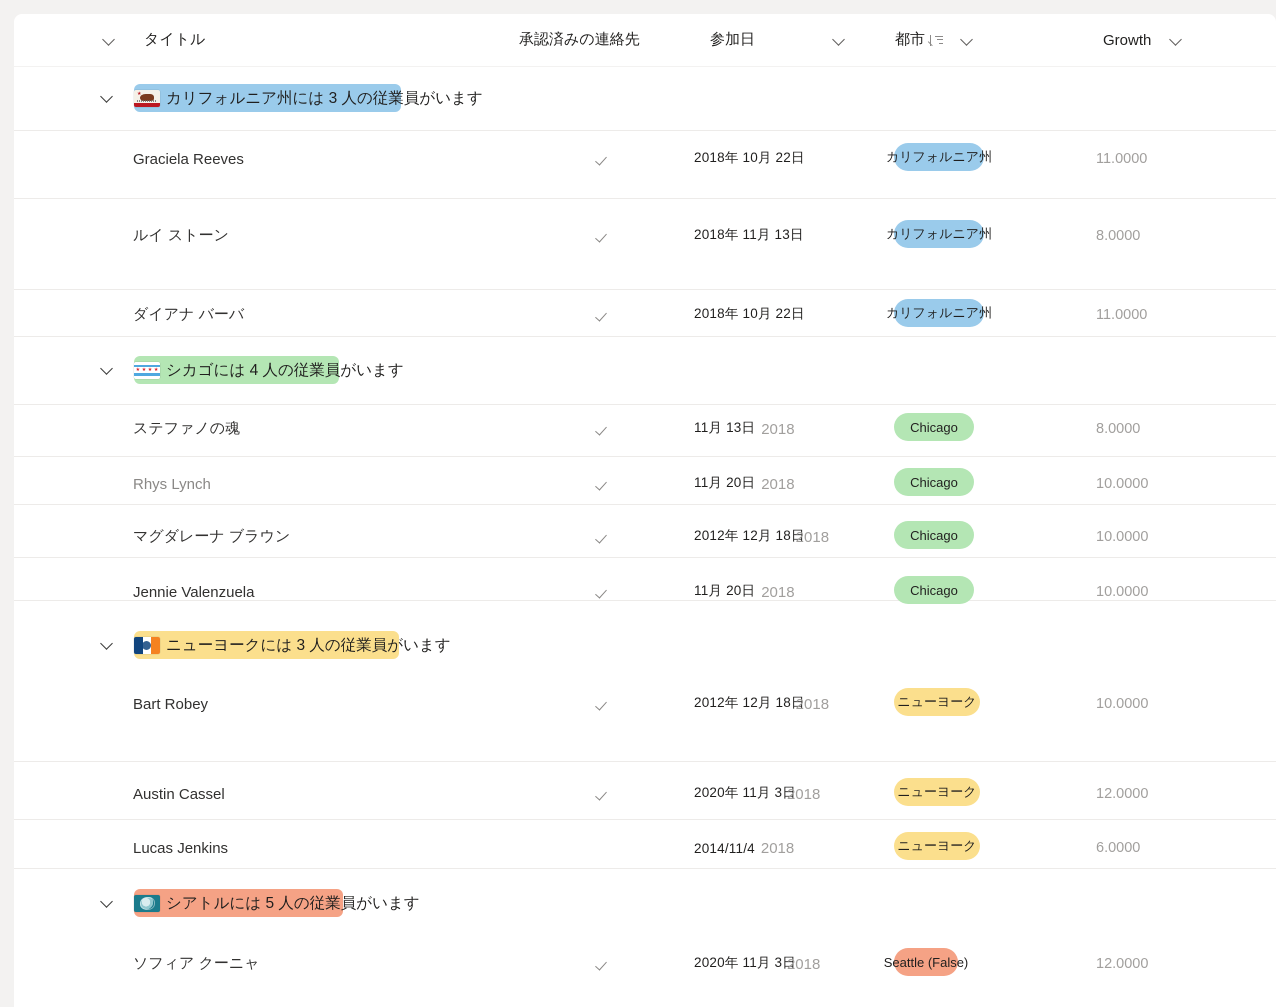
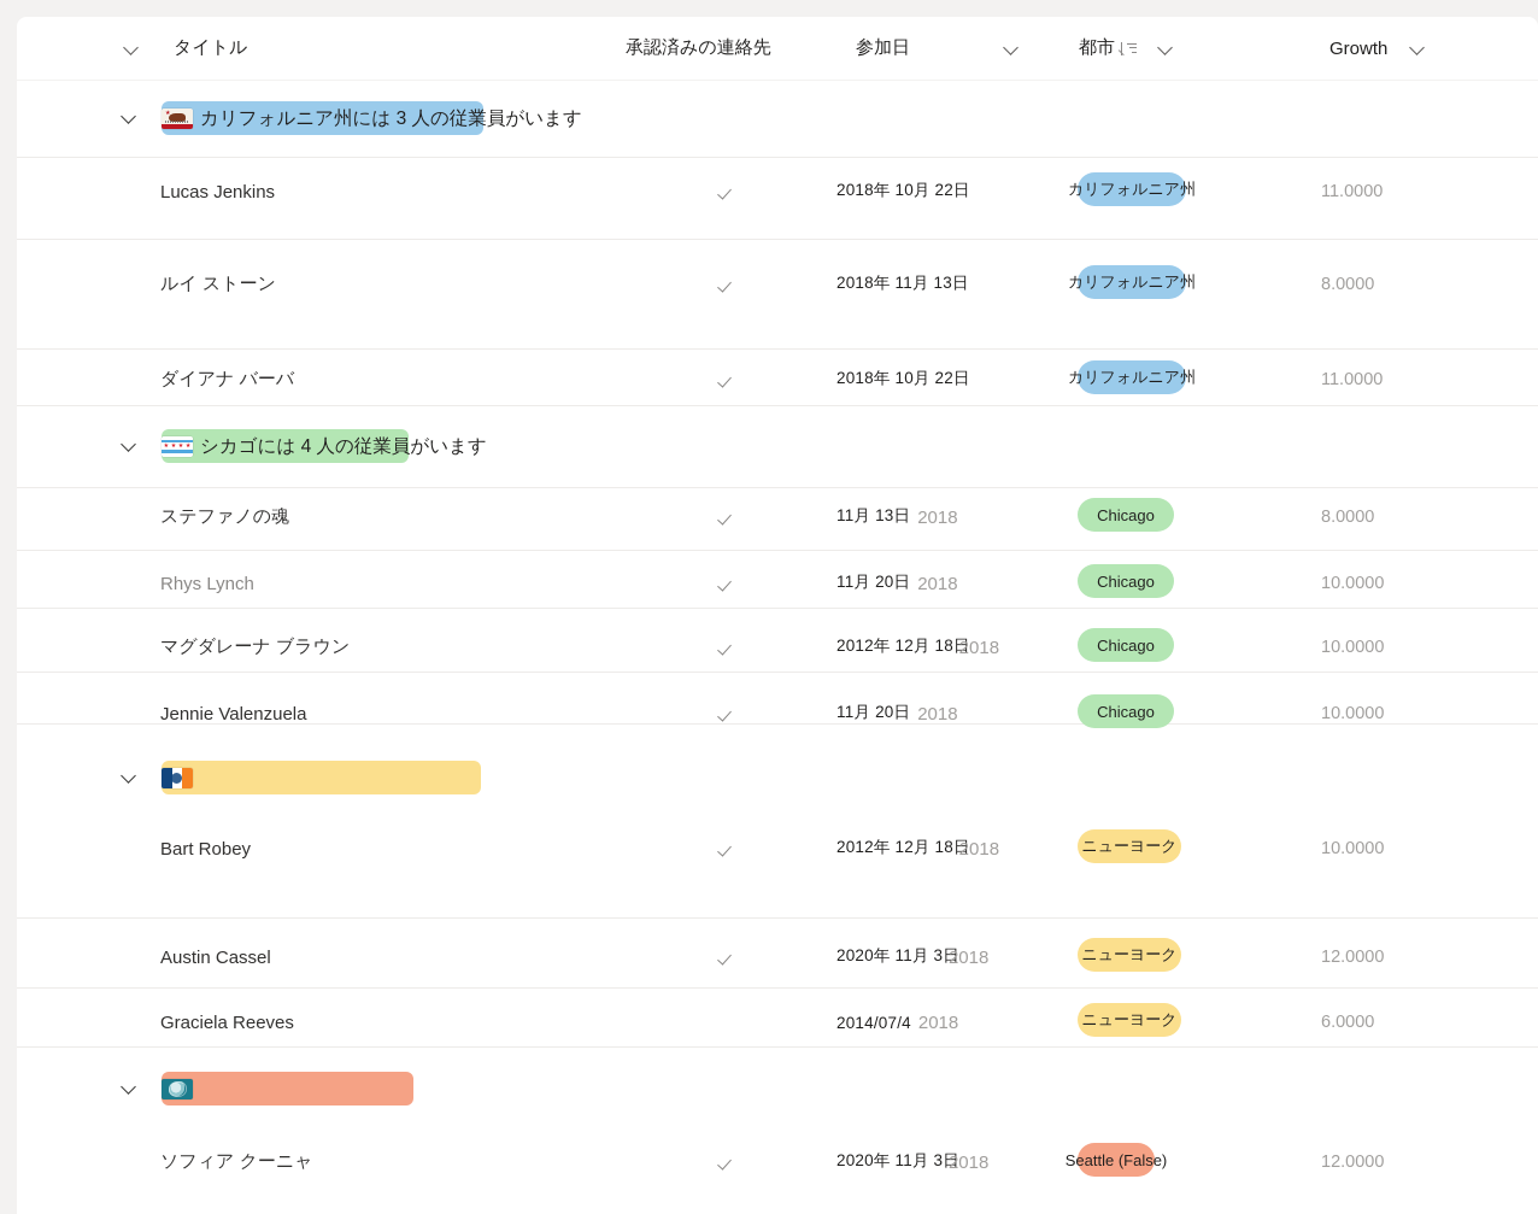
  タイトル
  承認済みの連絡先
  参加日
  都市
  Growth
  カリフォルニア州には 3 人の従業員がいます
- Graciela Reeves
+ Lucas Jenkins
  2018年 10月 22日
  カリフォルニア州
  11.0000
  ルイ ストーン
  2018年 11月 13日
  カリフォルニア州
  8.0000
  ダイアナ バーバ
  2018年 10月 22日
  カリフォルニア州
  11.0000
  シカゴには 4 人の従業員がいます
  ステファノの魂
  11月 13日
  2018
  Chicago
  8.0000
  Rhys Lynch
  11月 20日
  2018
  Chicago
  10.0000
  マグダレーナ ブラウン
  2012年 12月 18日
  2018
  Chicago
  10.0000
  Jennie Valenzuela
  11月 20日
  2018
  Chicago
  10.0000
- ニューヨークには 3 人の従業員がいます
  Bart Robey
  2012年 12月 18日
  2018
  ニューヨーク
  10.0000
  Austin Cassel
  2020年 11月 3日
  2018
  ニューヨーク
  12.0000
- Lucas Jenkins
+ Graciela Reeves
- 2014/11/4
+ 2014/07/4
  2018
  ニューヨーク
  6.0000
- シアトルには 5 人の従業員がいます
  ソフィア クーニャ
  2020年 11月 3日
  2018
  Seattle (False)
  12.0000
